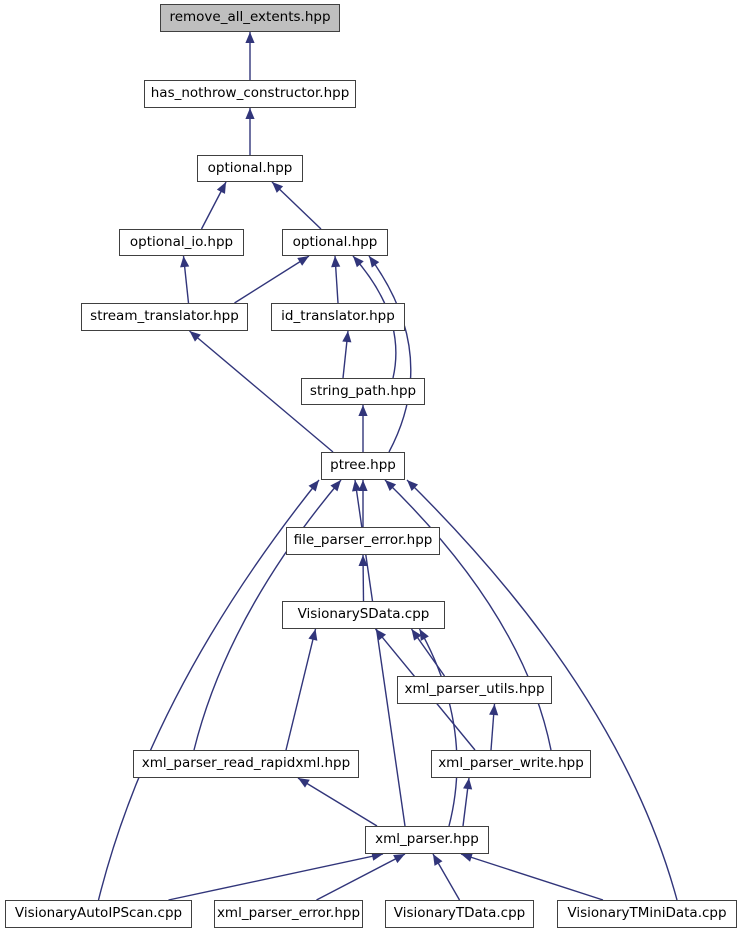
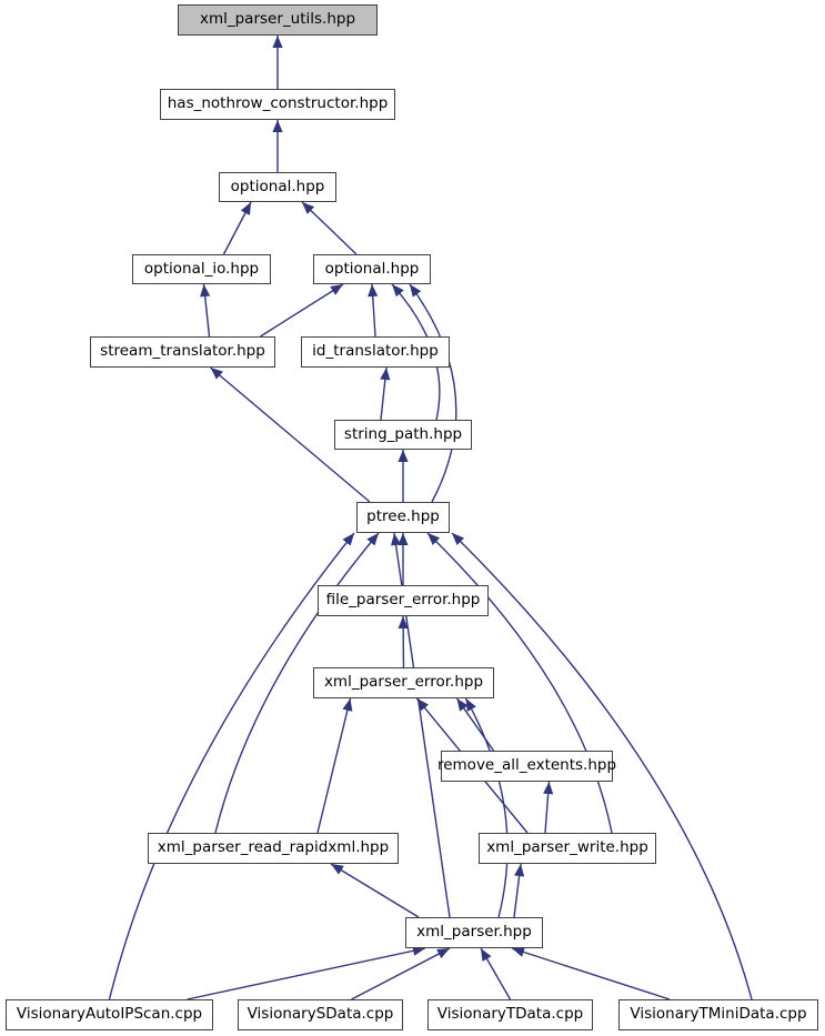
- remove_all_extents.hpp
+ xml_parser_utils.hpp
  has_nothrow_constructor.hpp
  optional.hpp
  optional_io.hpp
  optional.hpp
  stream_translator.hpp
  id_translator.hpp
  string_path.hpp
  ptree.hpp
  file_parser_error.hpp
- VisionarySData.cpp
+ xml_parser_error.hpp
- xml_parser_utils.hpp
+ remove_all_extents.hpp
  xml_parser_read_rapidxml.hpp
  xml_parser_write.hpp
  xml_parser.hpp
  VisionaryAutoIPScan.cpp
- xml_parser_error.hpp
+ VisionarySData.cpp
  VisionaryTData.cpp
  VisionaryTMiniData.cpp
